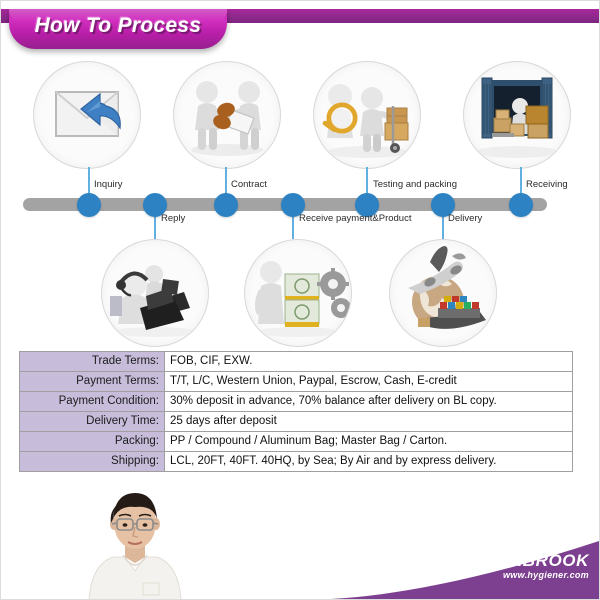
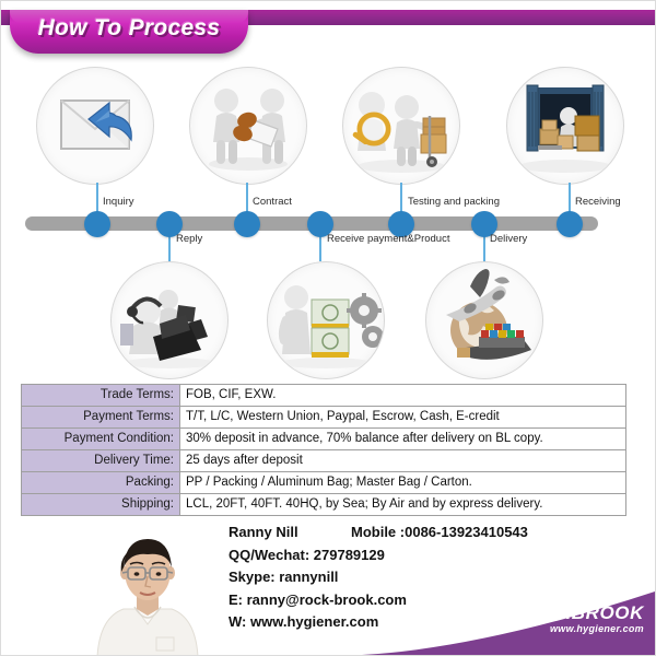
  How To Process
  Inquiry
  Reply
  Contract
  Receive payment&Product
  Testing and packing
  Delivery
  Receiving
  Trade Terms:	FOB, CIF, EXW.
  Payment Terms:	T/T, L/C, Western Union, Paypal, Escrow, Cash, E-credit
  Payment Condition:	30% deposit in advance, 70% balance after delivery on BL copy.
  Delivery Time:	25 days after deposit
- Packing:	PP / Compound / Aluminum Bag; Master Bag / Carton.
+ Packing:	PP / Packing / Aluminum Bag; Master Bag / Carton.
  Shipping:	LCL, 20FT, 40FT. 40HQ, by Sea; By Air and by express delivery.
+ Ranny Nill Mobile :0086-13923410543
+ QQ/Wechat: 279789129
+ Skype: rannynill
+ E: ranny@rock-brook.com
+ W: www.hygiener.com
  ROCKBROOK
  www.hygiener.com
